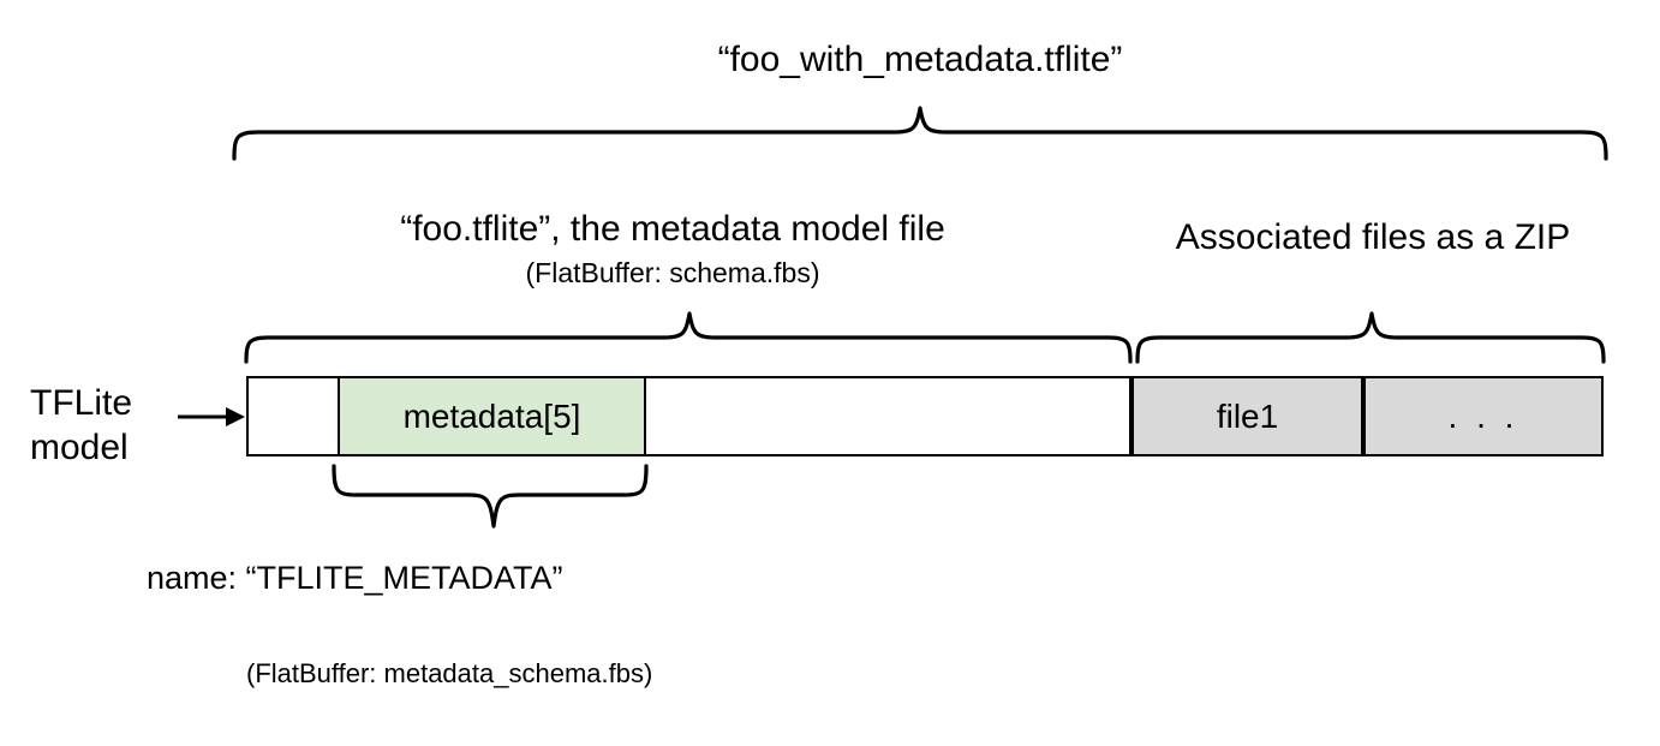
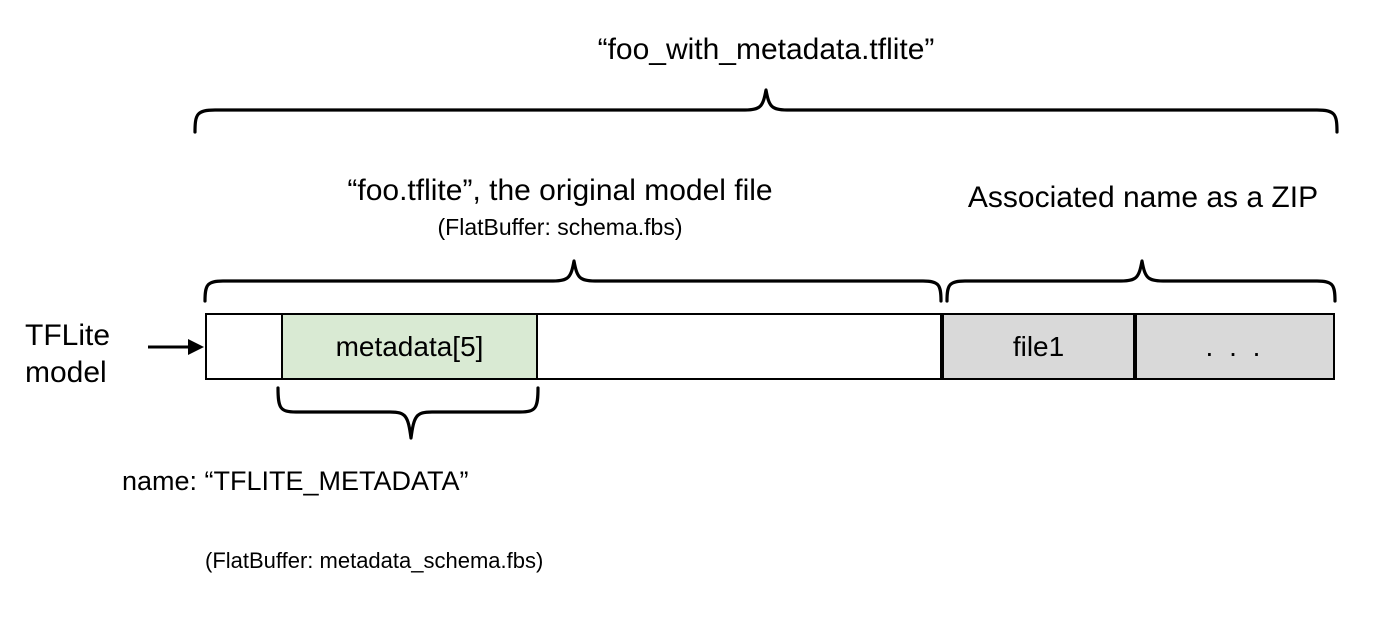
  “foo_with_metadata.tflite”
- “foo.tflite”, the metadata model file
+ “foo.tflite”, the original model file
  (FlatBuffer: schema.fbs)
- Associated files as a ZIP
+ Associated name as a ZIP
  TFLite
  model
  metadata[5]
  file1
  . . .
  name: “TFLITE_METADATA”
  (FlatBuffer: metadata_schema.fbs)
